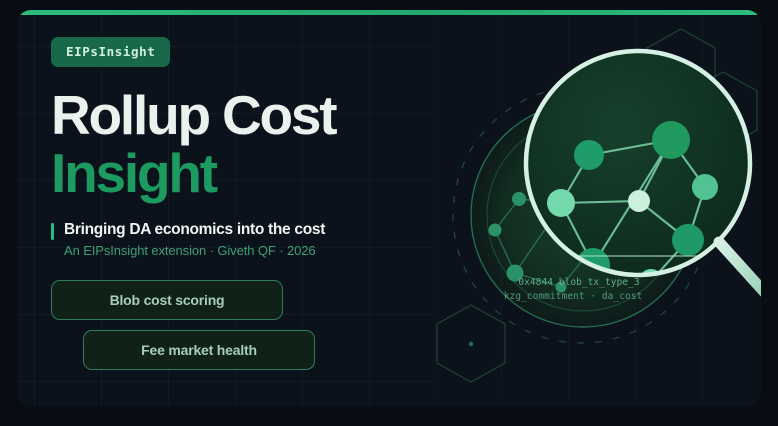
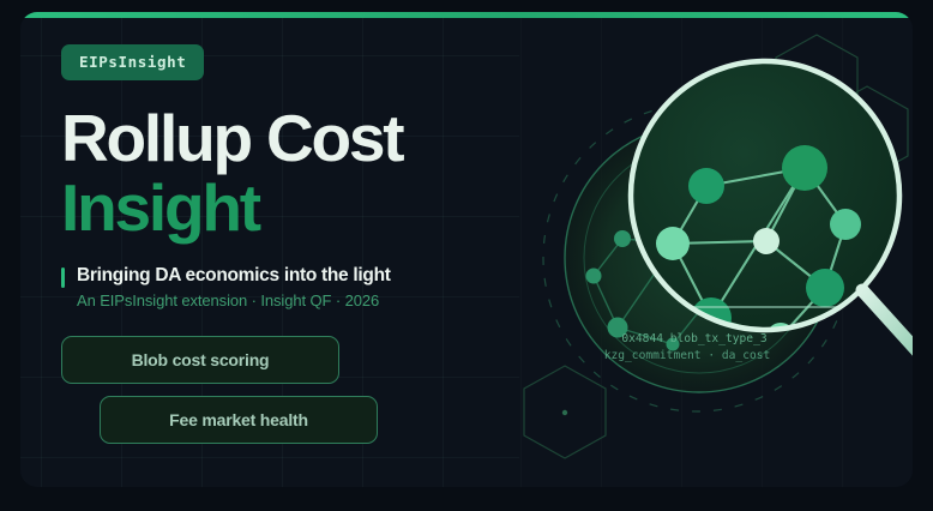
  EIPsInsight
  Rollup Cost
  Insight
- Bringing DA economics into the cost
+ Bringing DA economics into the light
- An EIPsInsight extension · Giveth QF · 2026
+ An EIPsInsight extension · Insight QF · 2026
  Blob cost scoring
  Fee market health
  0x4844 blob_tx_type_3
  kzg_commitment · da_cost
